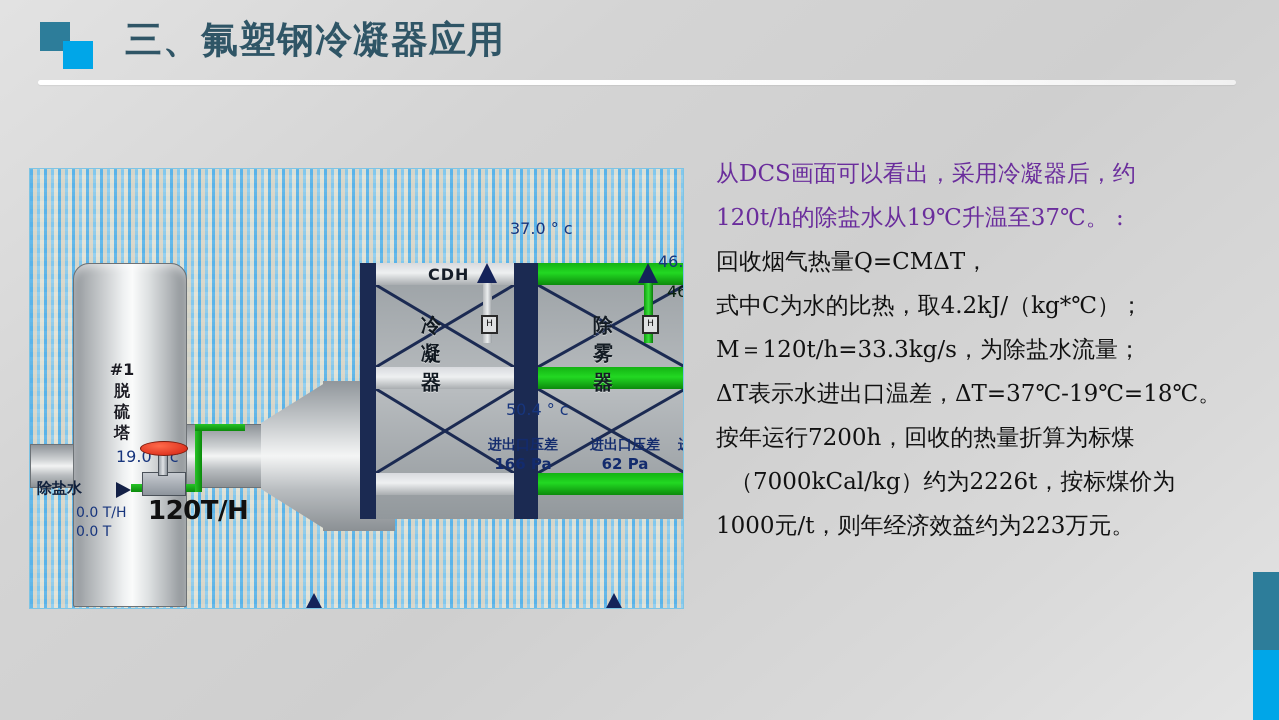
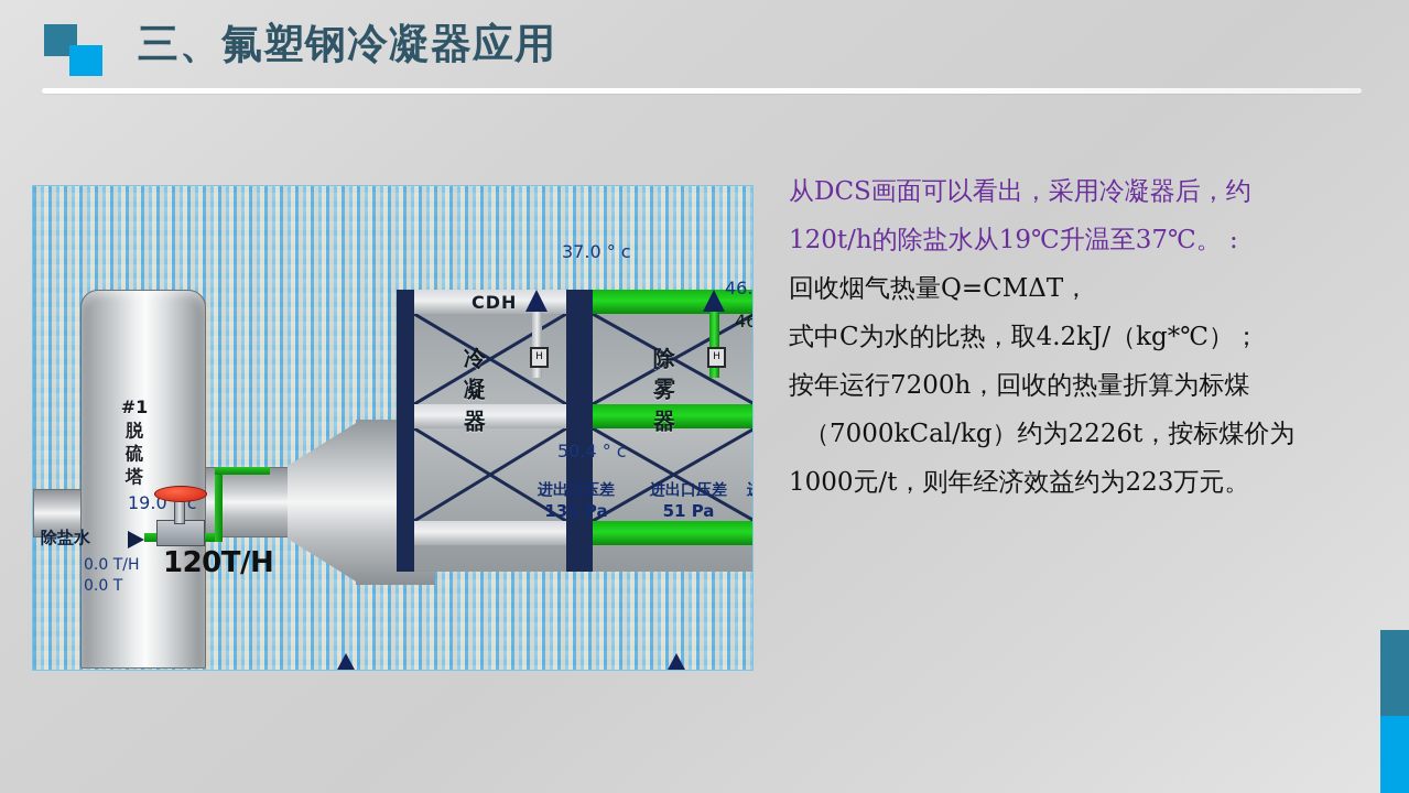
  三、氟塑钢冷凝器应用
  #1
  脱
  硫
  塔
  CDH
  冷
  凝
  器
  除
  雾
  器
  H
  H
  37.0 ° c
  50.4 ° c
  19.0 c
  除盐水
  120T/H
  0.0 T/H
  0.0 T
  进出口压差
- 166 Pa
+ 131 Pa
  进出口压差
- 62 Pa
+ 51 Pa
  从DCS画面可以看出，采用冷凝器后，约
  120t/h的除盐水从19℃升温至37℃。 :
  回收烟气热量Q=CMΔT，
  式中C为水的比热，取4.2kJ/（kg*℃）；
- M＝120t/h=33.3kg/s，为除盐水流量；
- ΔT表示水进出口温差，ΔT=37℃-19℃=18℃。
  按年运行7200h，回收的热量折算为标煤
  （7000kCal/kg）约为2226t，按标煤价为
  1000元/t，则年经济效益约为223万元。
